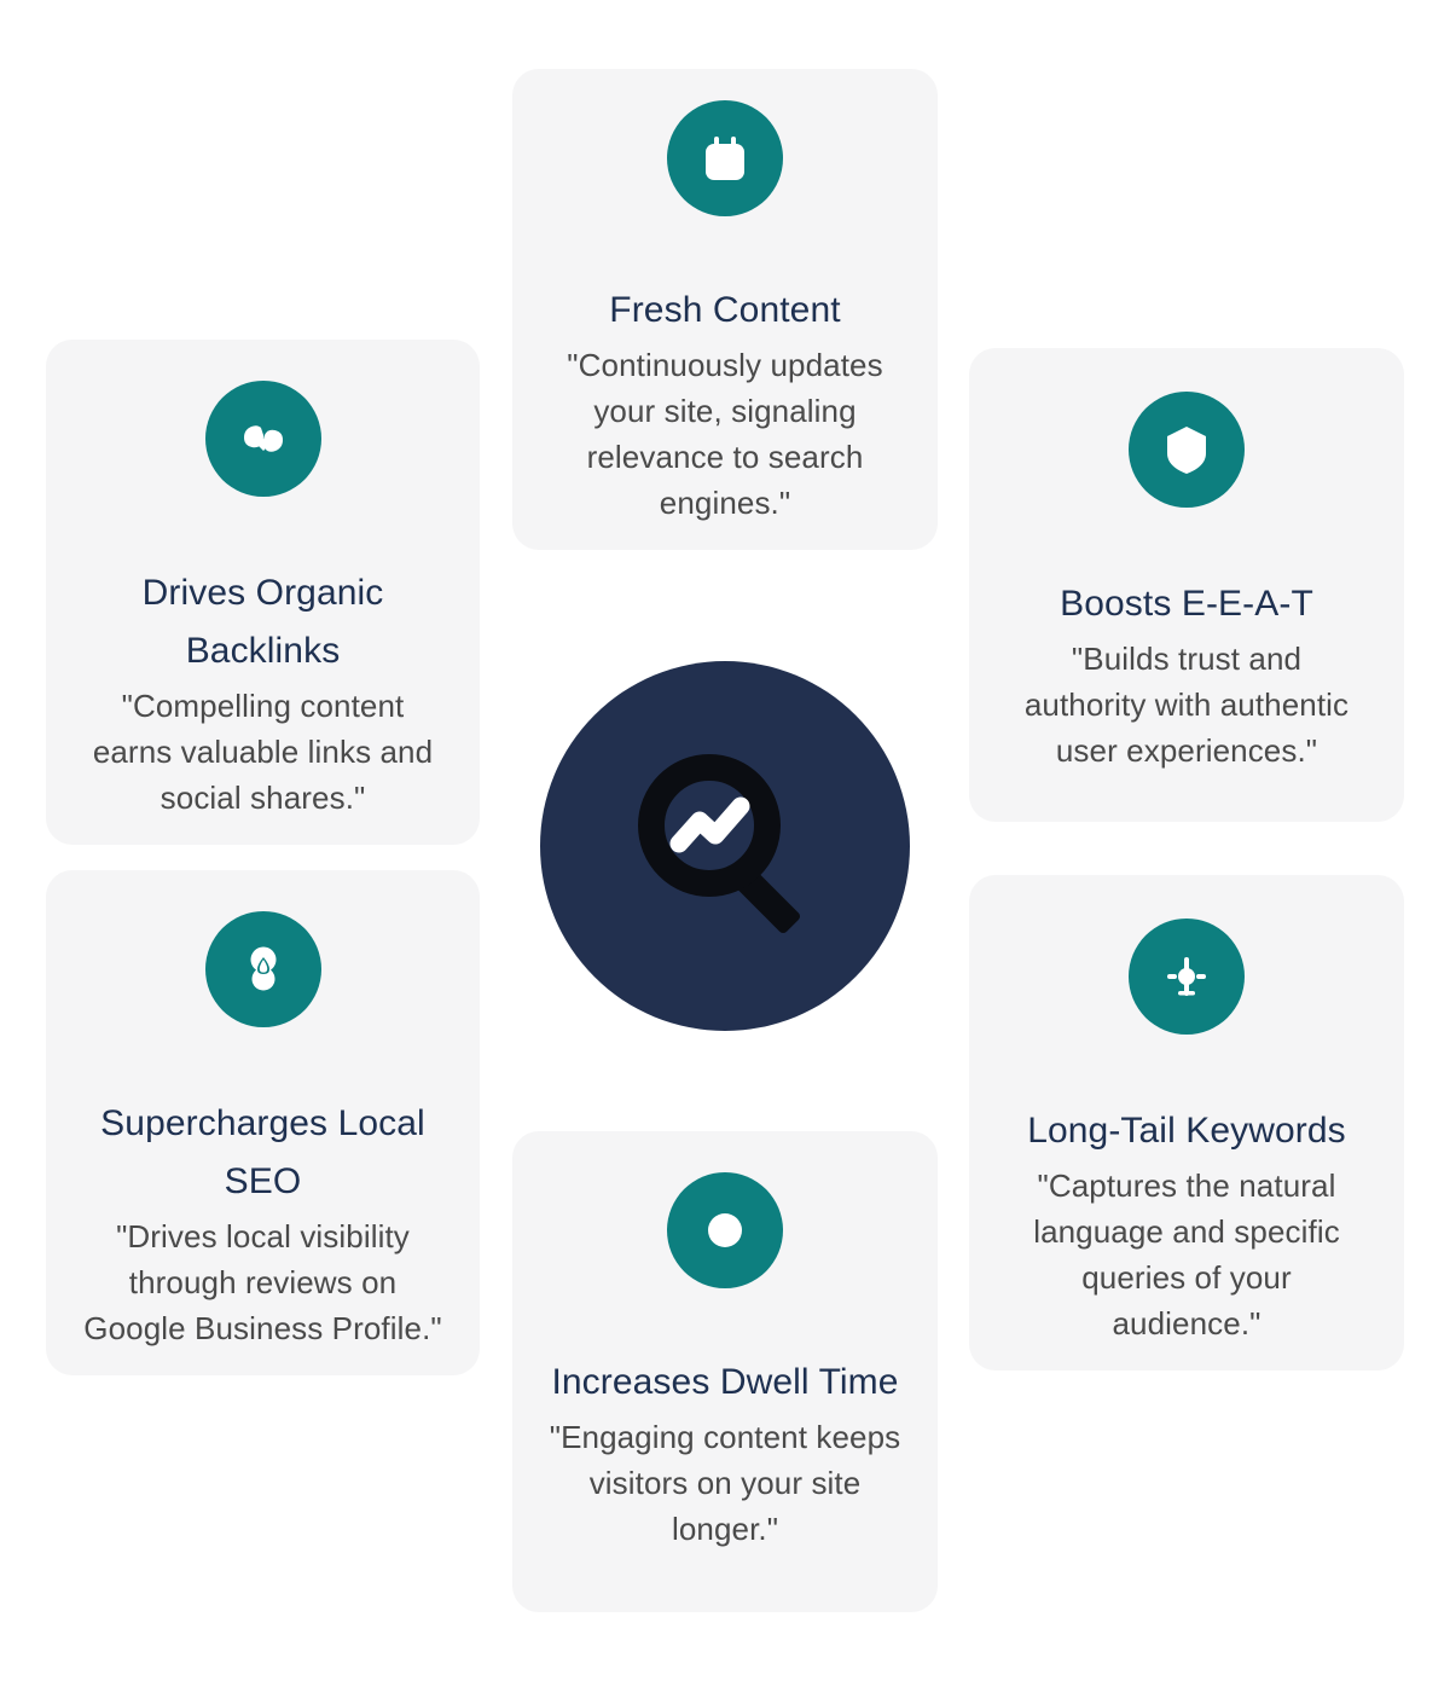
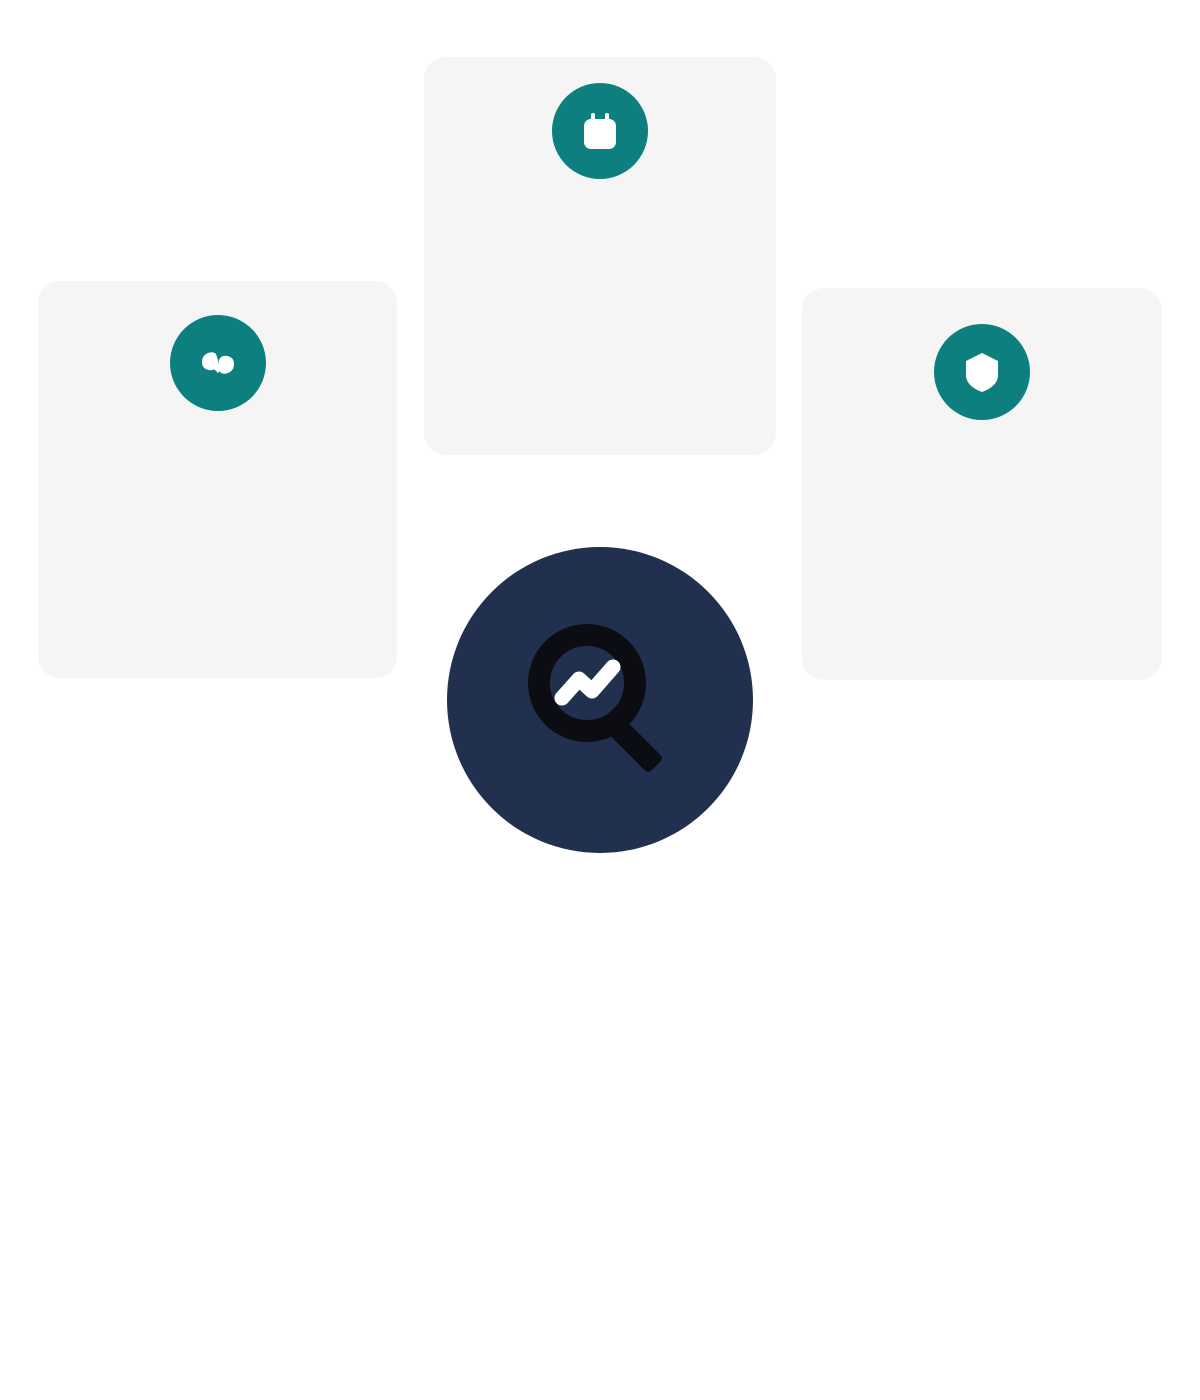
- Fresh Content
- "Continuously updates your site, signaling relevance to search engines."
- Drives Organic Backlinks
- "Compelling content earns valuable links and social shares."
- Boosts E-E-A-T
- "Builds trust and authority with authentic user experiences."
- Supercharges Local SEO
- "Drives local visibility through reviews on Google Business Profile."
- Long-Tail Keywords
- "Captures the natural language and specific queries of your audience."
- Increases Dwell Time
- "Engaging content keeps visitors on your site longer."
